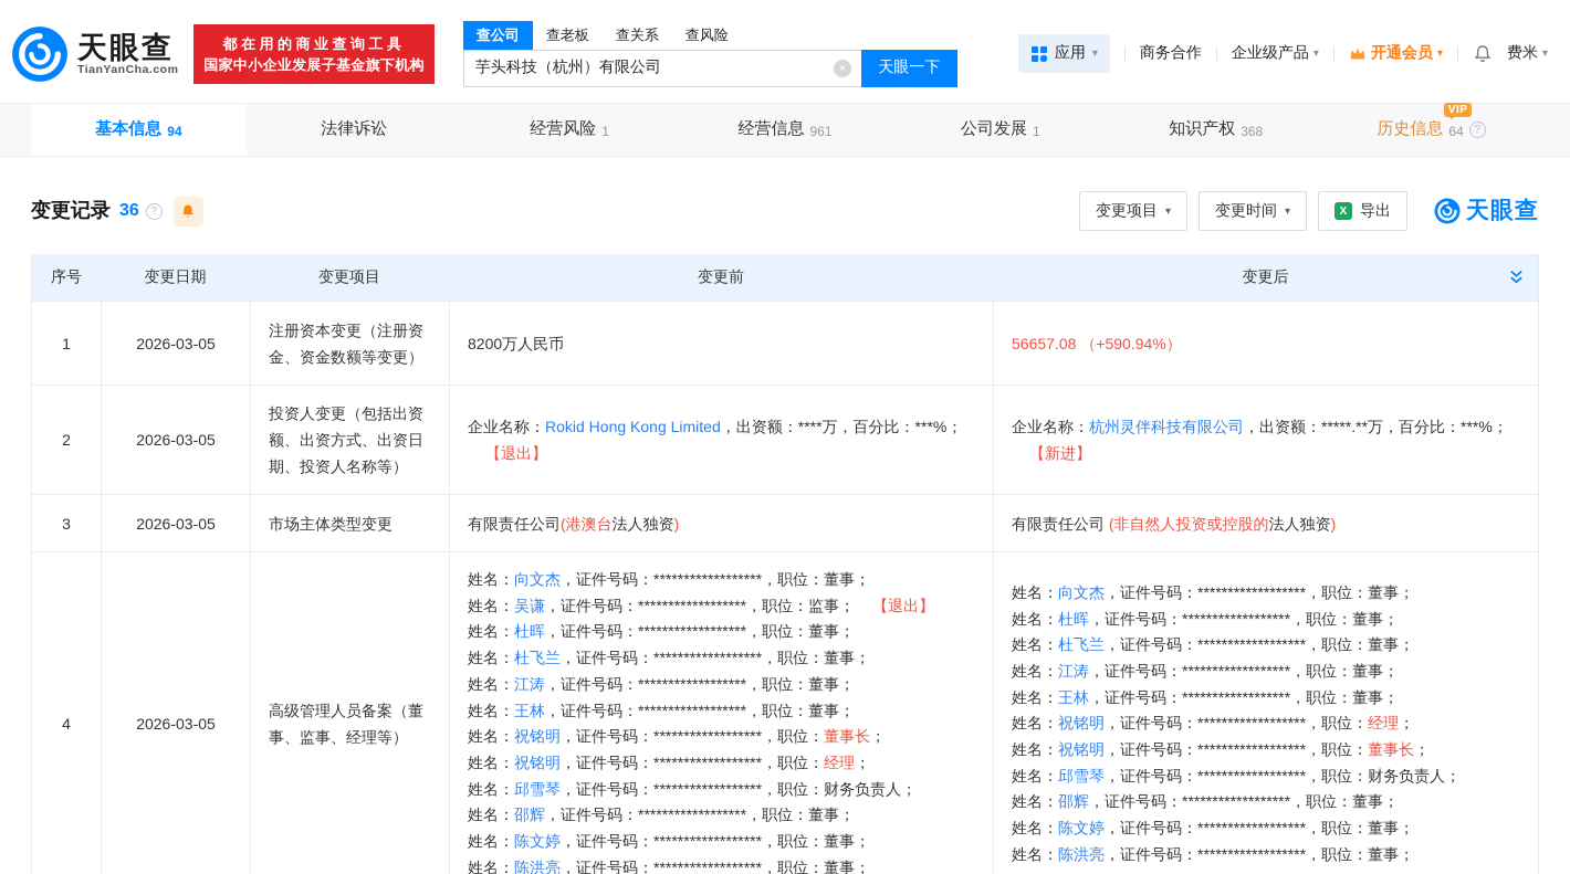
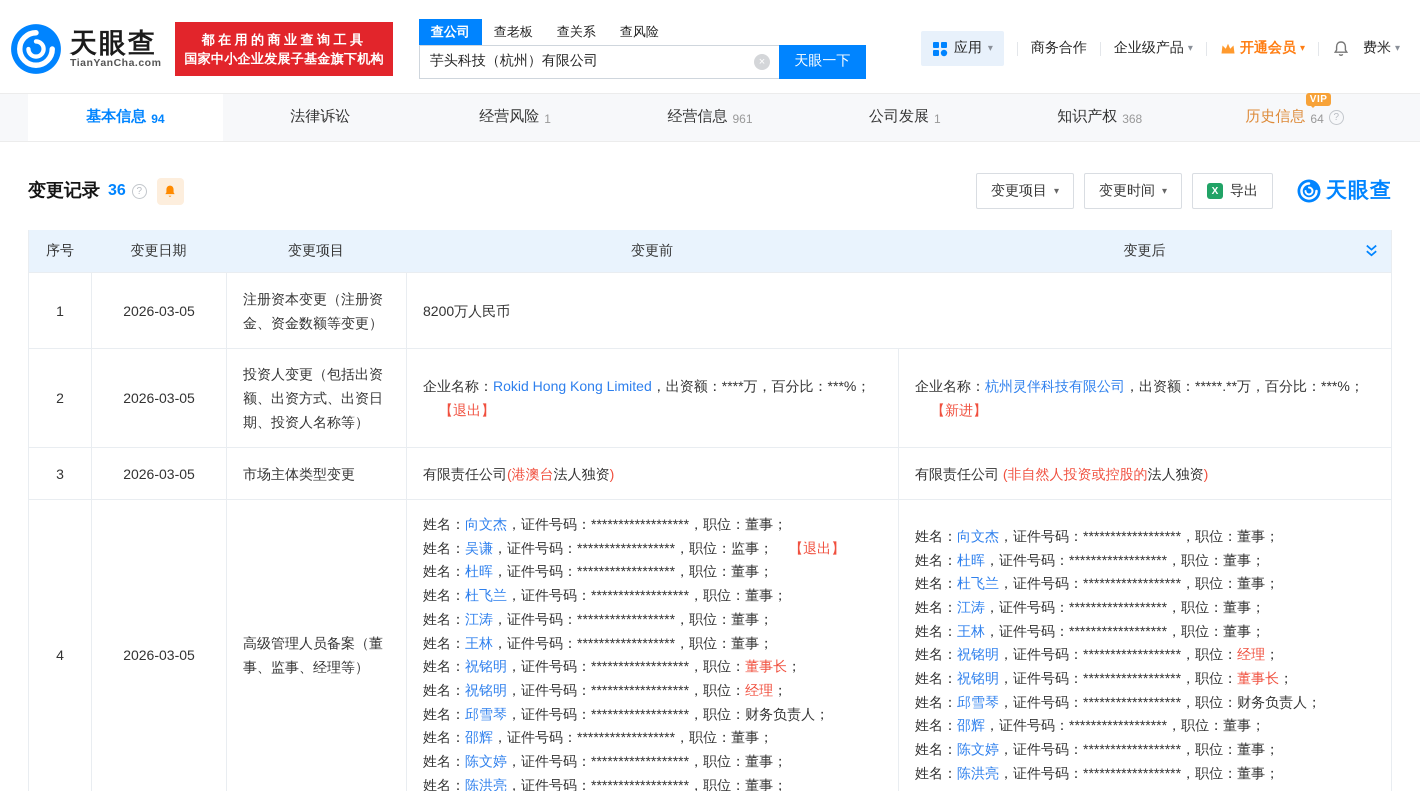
  天眼查
  TianYanCha.com
  都在用的商业查询工具
  国家中小企业发展子基金旗下机构
  查公司
  查老板
  查关系
  查风险
  芋头科技（杭州）有限公司
  ×
  天眼一下
  应用
  ▾
  商务合作
  企业级产品
  ▾
  开通会员
  ▾
  费米
  ▾
  基本信息
  94
  法律诉讼
  经营风险
  1
  经营信息
  961
  公司发展
  1
  知识产权
  368
  历史信息
  VIP
  64
  ?
  变更记录
  36
  ?
  变更项目
  ▾
  变更时间
  ▾
  X
  导出
  天眼查
  序号
  变更日期
  变更项目
  变更前
  变更后
  1
  2026-03-05
  注册资本变更（注册资金、资金数额等变更）
  8200万人民币
- 56657.08 （+590.94%）
  2
  2026-03-05
  投资人变更（包括出资额、出资方式、出资日期、投资人名称等）
  企业名称：Rokid Hong Kong Limited，出资额：****万，百分比：***%；【退出】
  企业名称：杭州灵伴科技有限公司，出资额：*****.**万，百分比：***%；【新进】
  3
  2026-03-05
  市场主体类型变更
  有限责任公司(港澳台法人独资)
  有限责任公司 (非自然人投资或控股的法人独资)
  4
  2026-03-05
  高级管理人员备案（董事、监事、经理等）
  姓名：向文杰，证件号码：******************，职位：董事；
  姓名：吴谦，证件号码：******************，职位：监事； 【退出】
  姓名：杜晖，证件号码：******************，职位：董事；
  姓名：杜飞兰，证件号码：******************，职位：董事；
  姓名：江涛，证件号码：******************，职位：董事；
  姓名：王林，证件号码：******************，职位：董事；
  姓名：祝铭明，证件号码：******************，职位：董事长；
  姓名：祝铭明，证件号码：******************，职位：经理；
  姓名：邱雪琴，证件号码：******************，职位：财务负责人；
  姓名：邵辉，证件号码：******************，职位：董事；
  姓名：陈文婷，证件号码：******************，职位：董事；
  姓名：陈洪亮，证件号码：******************，职位：董事；
  姓名：向文杰，证件号码：******************，职位：董事；
  姓名：杜晖，证件号码：******************，职位：董事；
  姓名：杜飞兰，证件号码：******************，职位：董事；
  姓名：江涛，证件号码：******************，职位：董事；
  姓名：王林，证件号码：******************，职位：董事；
  姓名：祝铭明，证件号码：******************，职位：经理；
  姓名：祝铭明，证件号码：******************，职位：董事长；
  姓名：邱雪琴，证件号码：******************，职位：财务负责人；
  姓名：邵辉，证件号码：******************，职位：董事；
  姓名：陈文婷，证件号码：******************，职位：董事；
  姓名：陈洪亮，证件号码：******************，职位：董事；
